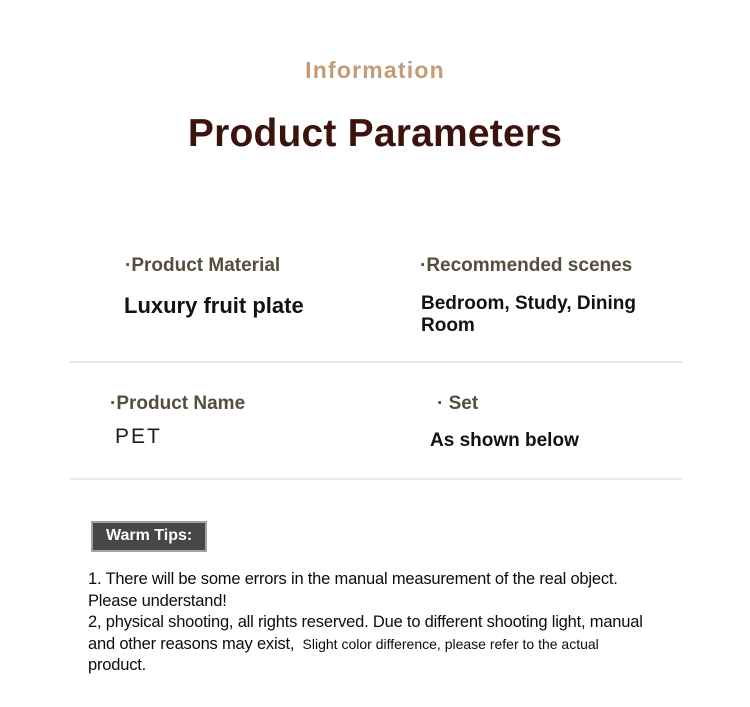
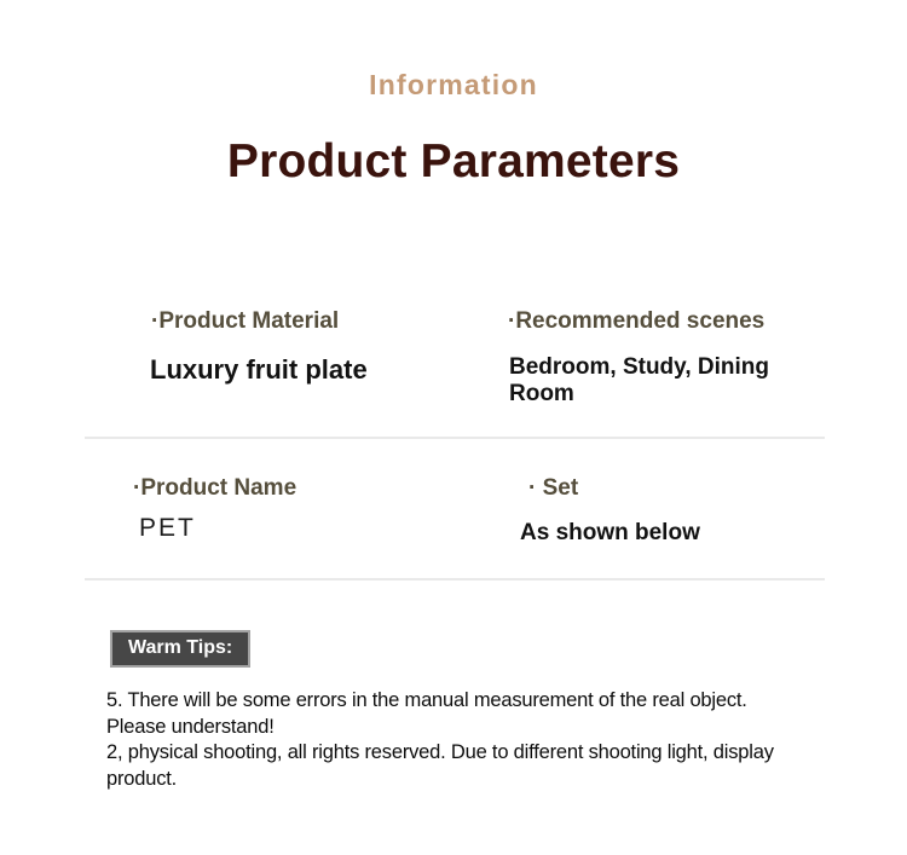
  Information
  Product Parameters
  ·Product Material
  Luxury fruit plate
  ·Recommended scenes
  Bedroom, Study, Dining Room
  ·Product Name
  PET
  · Set
  As shown below
  Warm Tips:
- 1. There will be some errors in the manual measurement of the real object.
+ 5. There will be some errors in the manual measurement of the real object.
  Please understand!
- 2, physical shooting, all rights reserved. Due to different shooting light, manual
+ 2, physical shooting, all rights reserved. Due to different shooting light, display
- and other reasons may exist, Slight color difference, please refer to the actual
  product.
